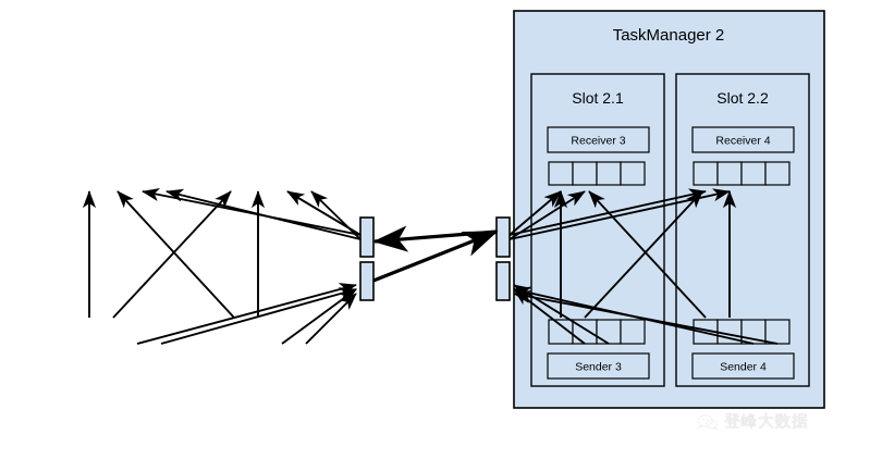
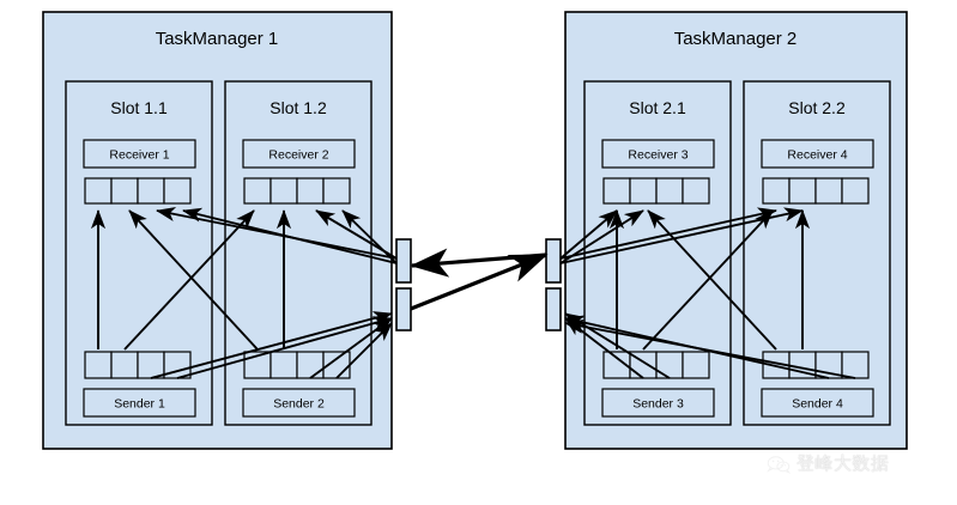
+ TaskManager 1
+ Slot 1.1
+ Receiver 1
+ Sender 1
+ Slot 1.2
+ Receiver 2
+ Sender 2
  TaskManager 2
  Slot 2.1
  Receiver 3
  Sender 3
  Slot 2.2
  Receiver 4
  Sender 4
  登峰大数据
